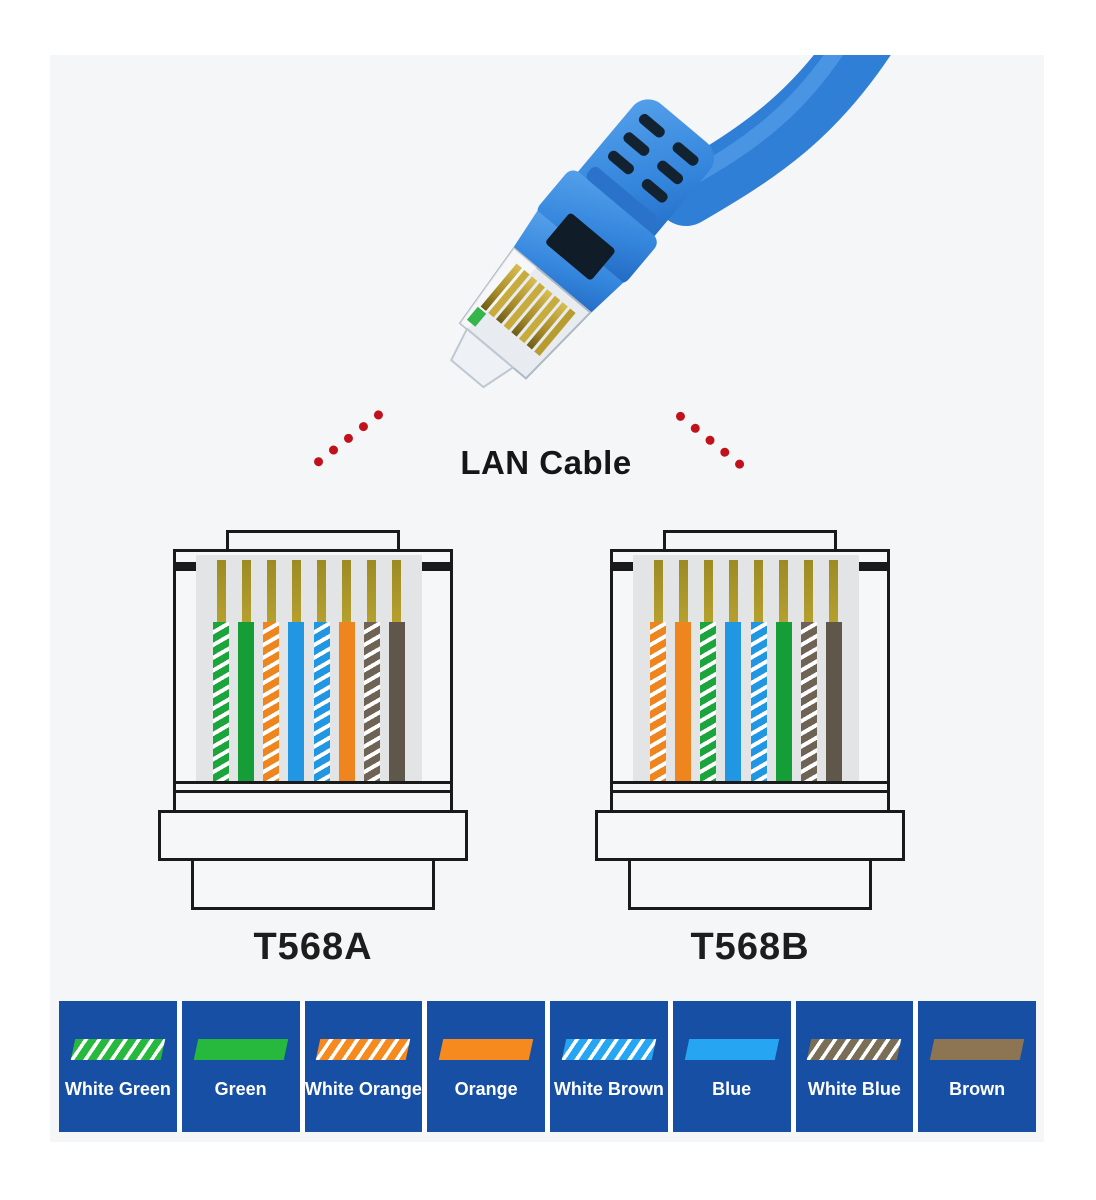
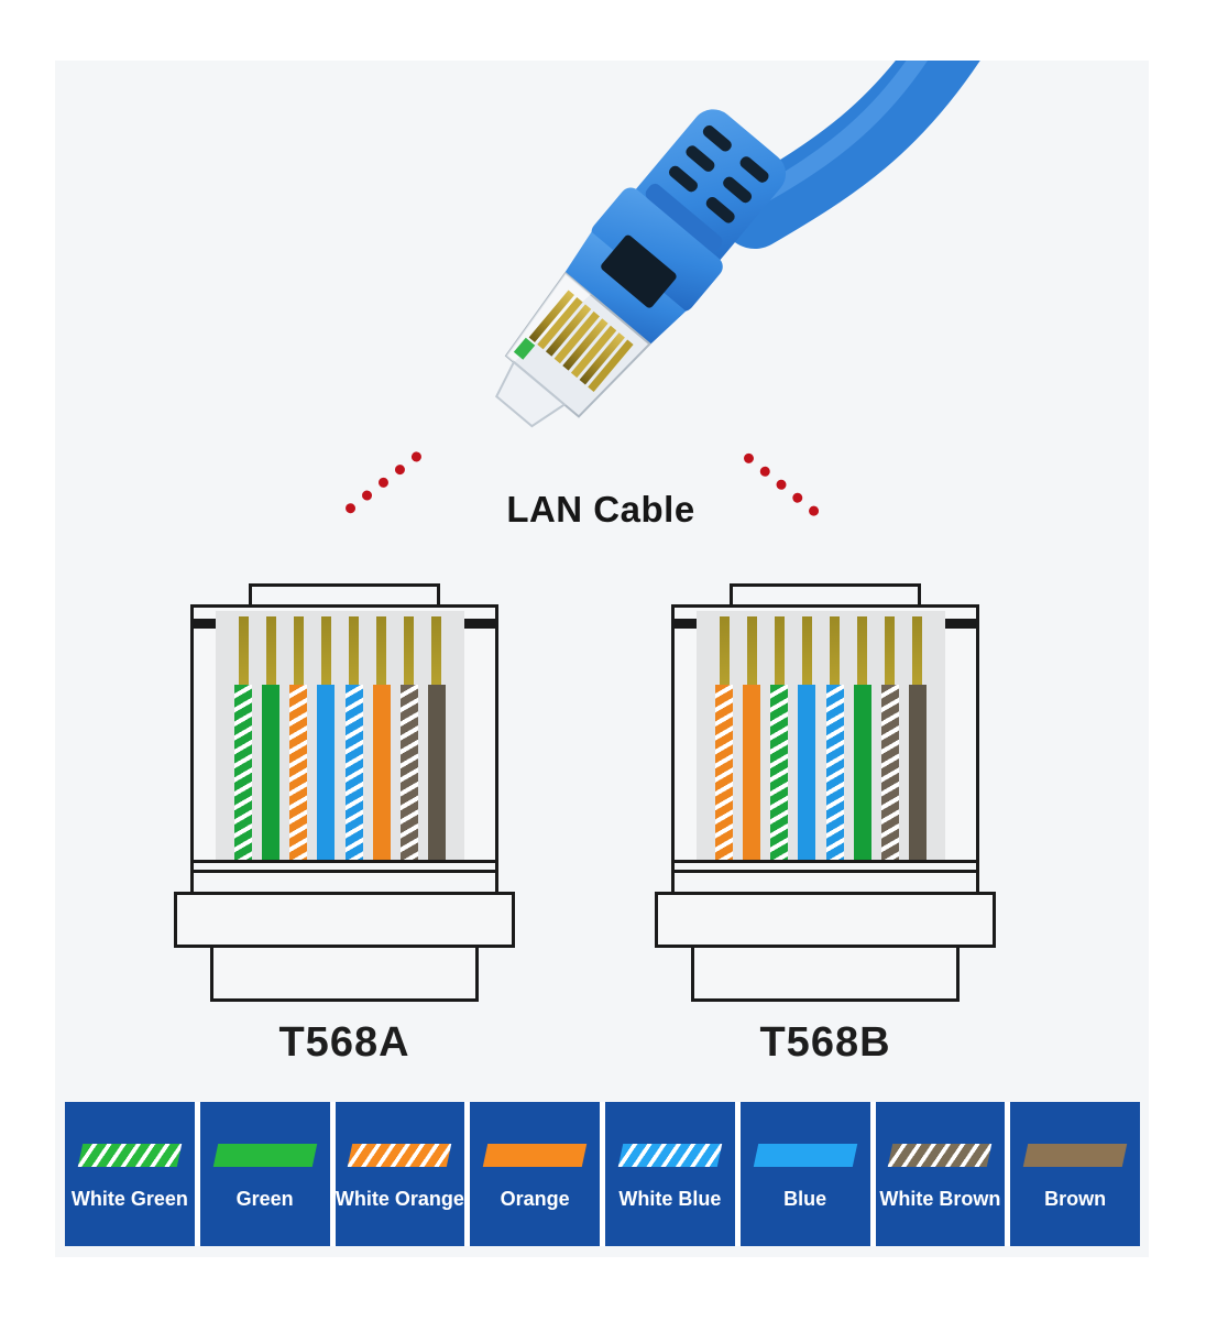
  LAN Cable
  T568A
  T568B
  White Green
  Green
  White Orange
  Orange
- White Brown
+ White Blue
  Blue
- White Blue
+ White Brown
  Brown
